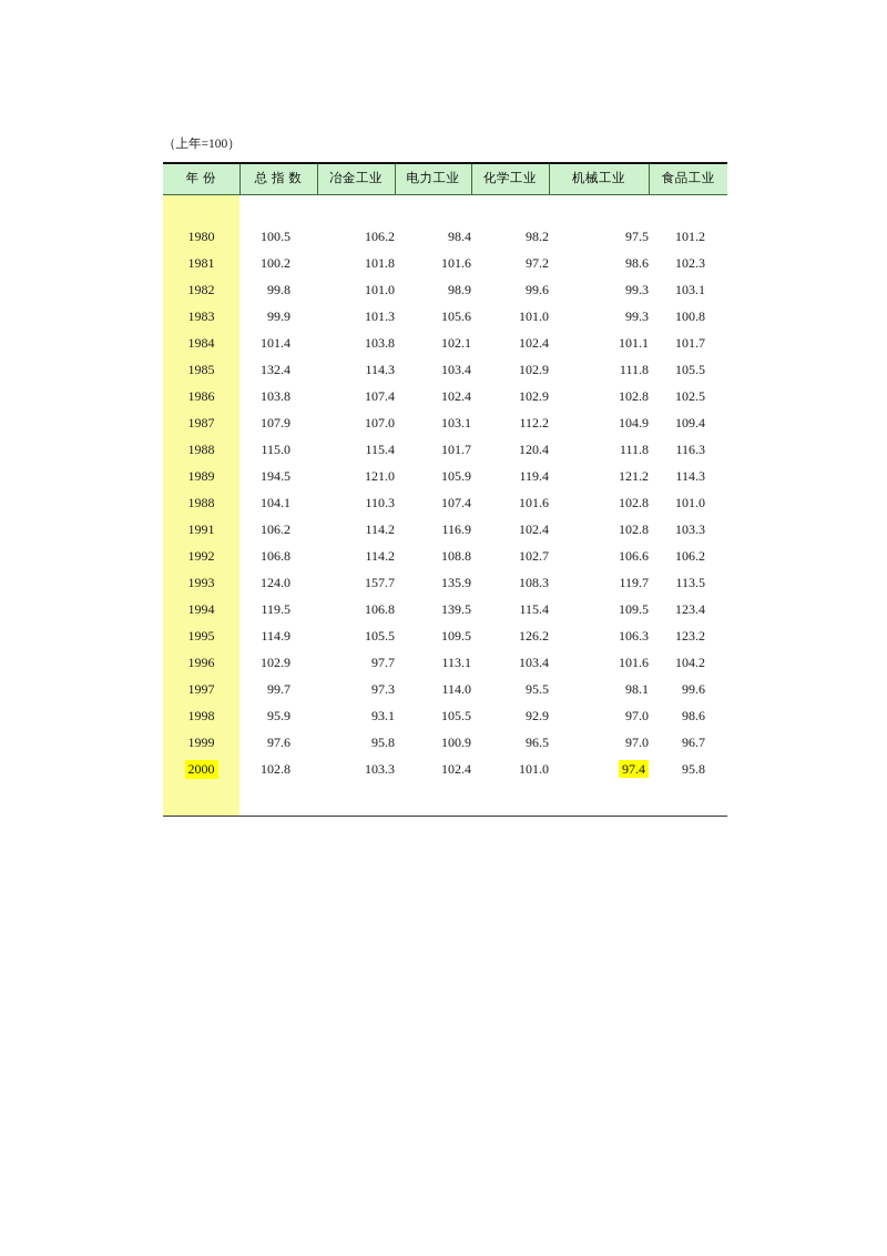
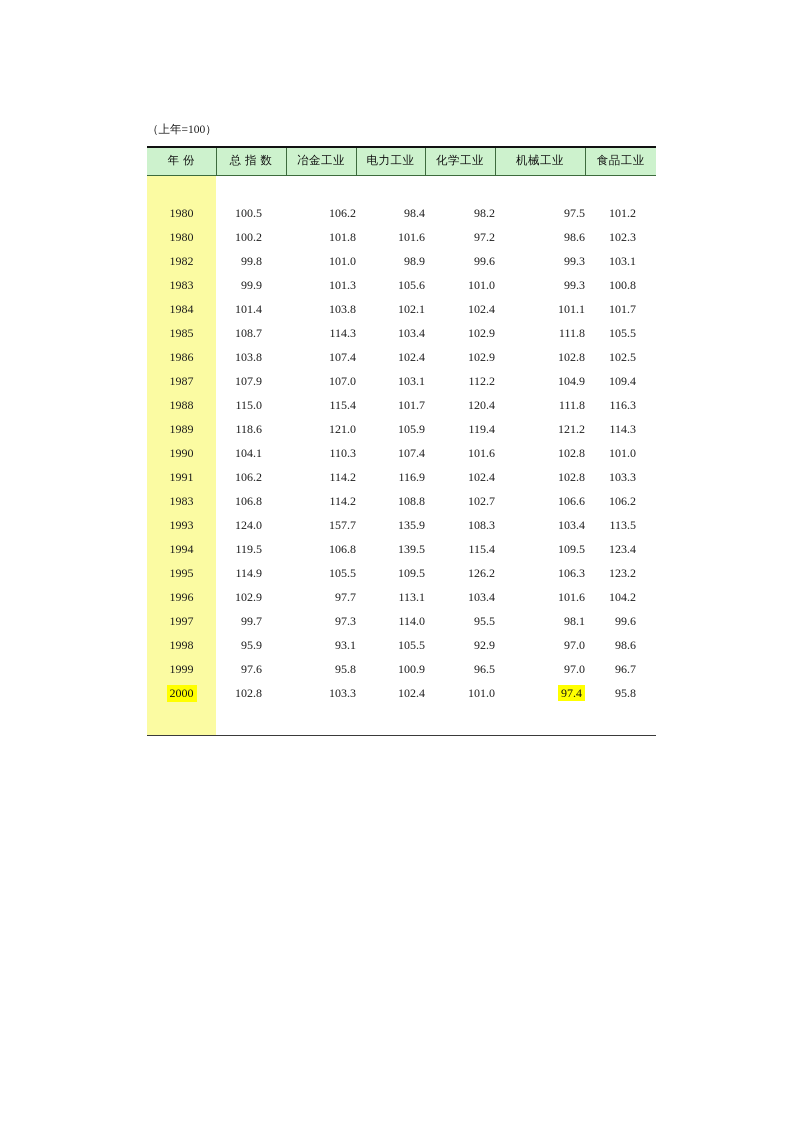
  （上年=100）
  年 份	总 指 数	冶金工业	电力工业	化学工业	机械工业	食品工业
  1980	100.5	106.2	98.4	98.2	97.5	101.2
- 1981	100.2	101.8	101.6	97.2	98.6	102.3
+ 1980	100.2	101.8	101.6	97.2	98.6	102.3
  1982	99.8	101.0	98.9	99.6	99.3	103.1
  1983	99.9	101.3	105.6	101.0	99.3	100.8
  1984	101.4	103.8	102.1	102.4	101.1	101.7
- 1985	132.4	114.3	103.4	102.9	111.8	105.5
+ 1985	108.7	114.3	103.4	102.9	111.8	105.5
  1986	103.8	107.4	102.4	102.9	102.8	102.5
  1987	107.9	107.0	103.1	112.2	104.9	109.4
  1988	115.0	115.4	101.7	120.4	111.8	116.3
- 1989	194.5	121.0	105.9	119.4	121.2	114.3
+ 1989	118.6	121.0	105.9	119.4	121.2	114.3
- 1988	104.1	110.3	107.4	101.6	102.8	101.0
+ 1990	104.1	110.3	107.4	101.6	102.8	101.0
  1991	106.2	114.2	116.9	102.4	102.8	103.3
- 1992	106.8	114.2	108.8	102.7	106.6	106.2
+ 1983	106.8	114.2	108.8	102.7	106.6	106.2
- 1993	124.0	157.7	135.9	108.3	119.7	113.5
+ 1993	124.0	157.7	135.9	108.3	103.4	113.5
  1994	119.5	106.8	139.5	115.4	109.5	123.4
  1995	114.9	105.5	109.5	126.2	106.3	123.2
  1996	102.9	97.7	113.1	103.4	101.6	104.2
  1997	99.7	97.3	114.0	95.5	98.1	99.6
  1998	95.9	93.1	105.5	92.9	97.0	98.6
  1999	97.6	95.8	100.9	96.5	97.0	96.7
  2000	102.8	103.3	102.4	101.0	97.4	95.8
